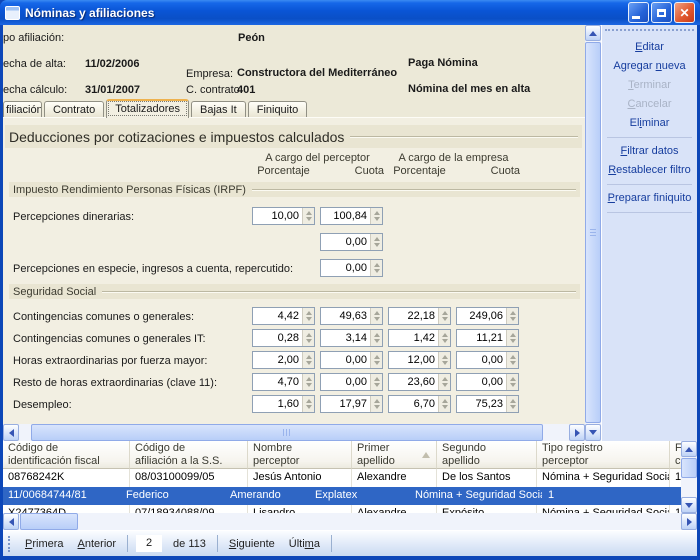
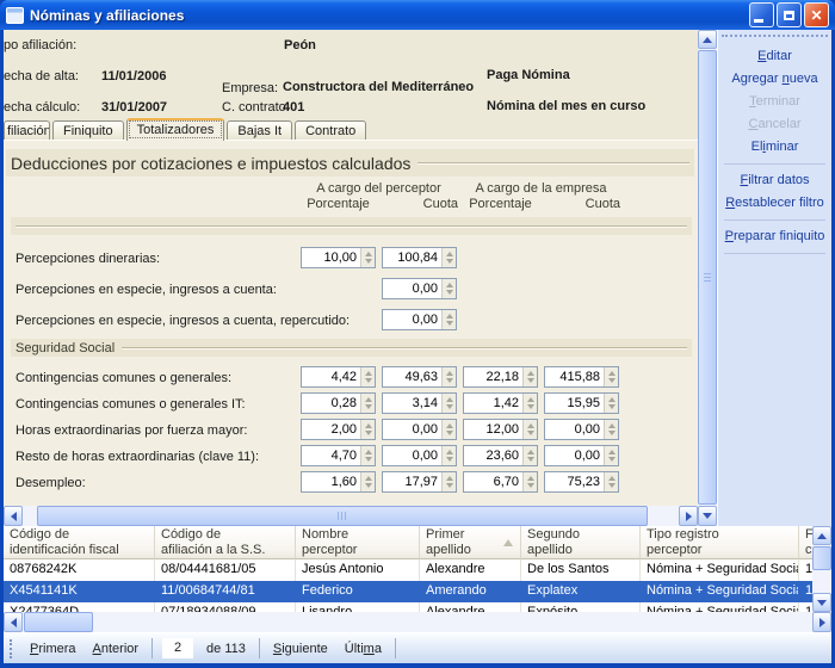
  Nóminas y afiliaciones
  ✕
  po afiliación:
  Peón
  echa de alta:
- 11/02/2006
+ 11/01/2006
  Paga Nómina
  Empresa:
  Constructora del Mediterráneo
  echa cálculo:
  31/01/2007
  C. contrato:
  401
- Nómina del mes en alta
+ Nómina del mes en curso
  filiación
- Contrato
+ Finiquito
  Totalizadores
  Bajas It
- Finiquito
+ Contrato
  Deducciones por cotizaciones e impuestos calculados
  A cargo del perceptor
  A cargo de la empresa
  Porcentaje
  Cuota
  Porcentaje
  Cuota
- Impuesto Rendimiento Personas Físicas (IRPF)
  Percepciones dinerarias:
  10,00
  100,84
+ Percepciones en especie, ingresos a cuenta:
  0,00
  Percepciones en especie, ingresos a cuenta, repercutido:
  0,00
  Seguridad Social
  Contingencias comunes o generales:
  4,42
  49,63
  22,18
- 249,06
+ 415,88
  Contingencias comunes o generales IT:
  0,28
  3,14
  1,42
- 11,21
+ 15,95
  Horas extraordinarias por fuerza mayor:
  2,00
  0,00
  12,00
  0,00
  Resto de horas extraordinarias (clave 11):
  4,70
  0,00
  23,60
  0,00
  Desempleo:
  1,60
  17,97
  6,70
  75,23
  Editar
  Agregar nueva
  Terminar
  Cancelar
  Eliminar
  Filtrar datos
  Restablecer filtro
  Preparar finiquito
  Código de
  identificación fiscal
  Código de
  afiliación a la S.S.
  Nombre
  perceptor
  Primer
  apellido
  Segundo
  apellido
  Tipo registro
  perceptor
  F
  c
  08768242K
- 08/03100099/05
+ 08/04441681/05
  Jesús Antonio
  Alexandre
  De los Santos
  Nómina + Seguridad Soci
  1
+ X4541141K
  11/00684744/81
  Federico
  Amerando
  Explatex
  Nómina + Seguridad Soci
  1
  Primera
  Anterior
  2
  de 113
  Siguiente
  Última
